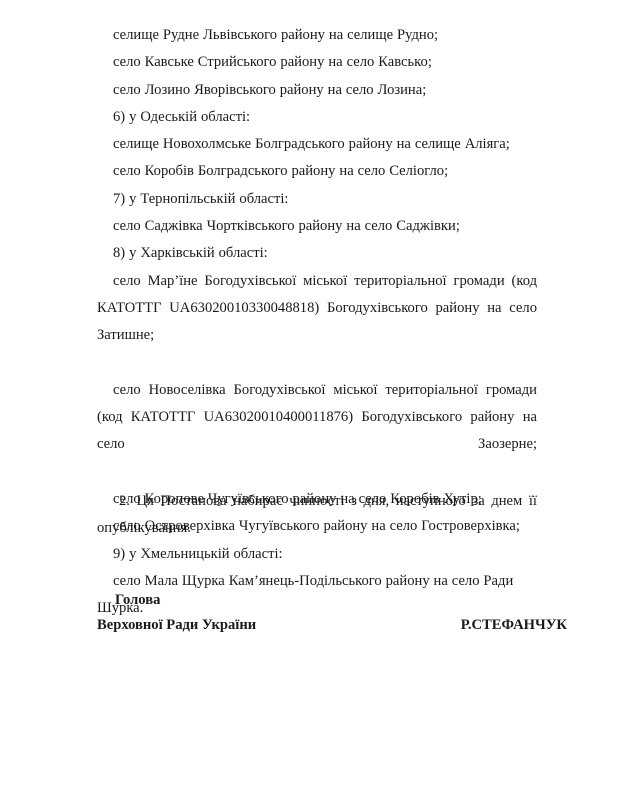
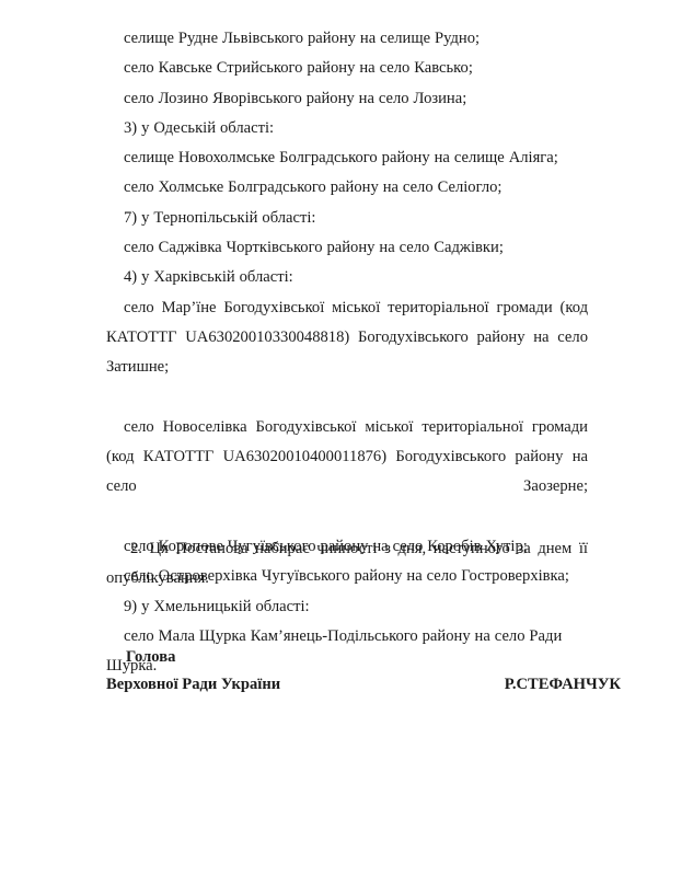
  селище Рудне Львівського району на селище Рудно;
  село Кавське Стрийського району на село Кавсько;
  село Лозино Яворівського району на село Лозина;
- 6) у Одеській області:
+ 3) у Одеській області:
  селище Новохолмське Болградського району на селище Аліяга;
- село Коробів Болградського району на село Селіогло;
+ село Холмське Болградського району на село Селіогло;
  7) у Тернопільській області:
  село Саджівка Чортківського району на село Саджівки;
- 8) у Харківській області:
+ 4) у Харківській області:
  село Мар’їне Богодухівської міської територіальної громади (код КАТОТТГ UA63020010330048818) Богодухівського району на село Затишне;
  село Новоселівка Богодухівської міської територіальної громади (код КАТОТТГ UA63020010400011876) Богодухівського району на село Заозерне;
  село Коропове Чугуївського району на село Коробів Хутір;
  село Островерхівка Чугуївського району на село Гостроверхівка;
  9) у Хмельницькій області:
  село Мала Щурка Кам’янець-Подільського району на село Ради Шурка.
  2. Ця Постанова набирає чинності з дня, наступного за днем її опублікування.
  Голова
  Верховної Ради України
  Р.СТЕФАНЧУК
